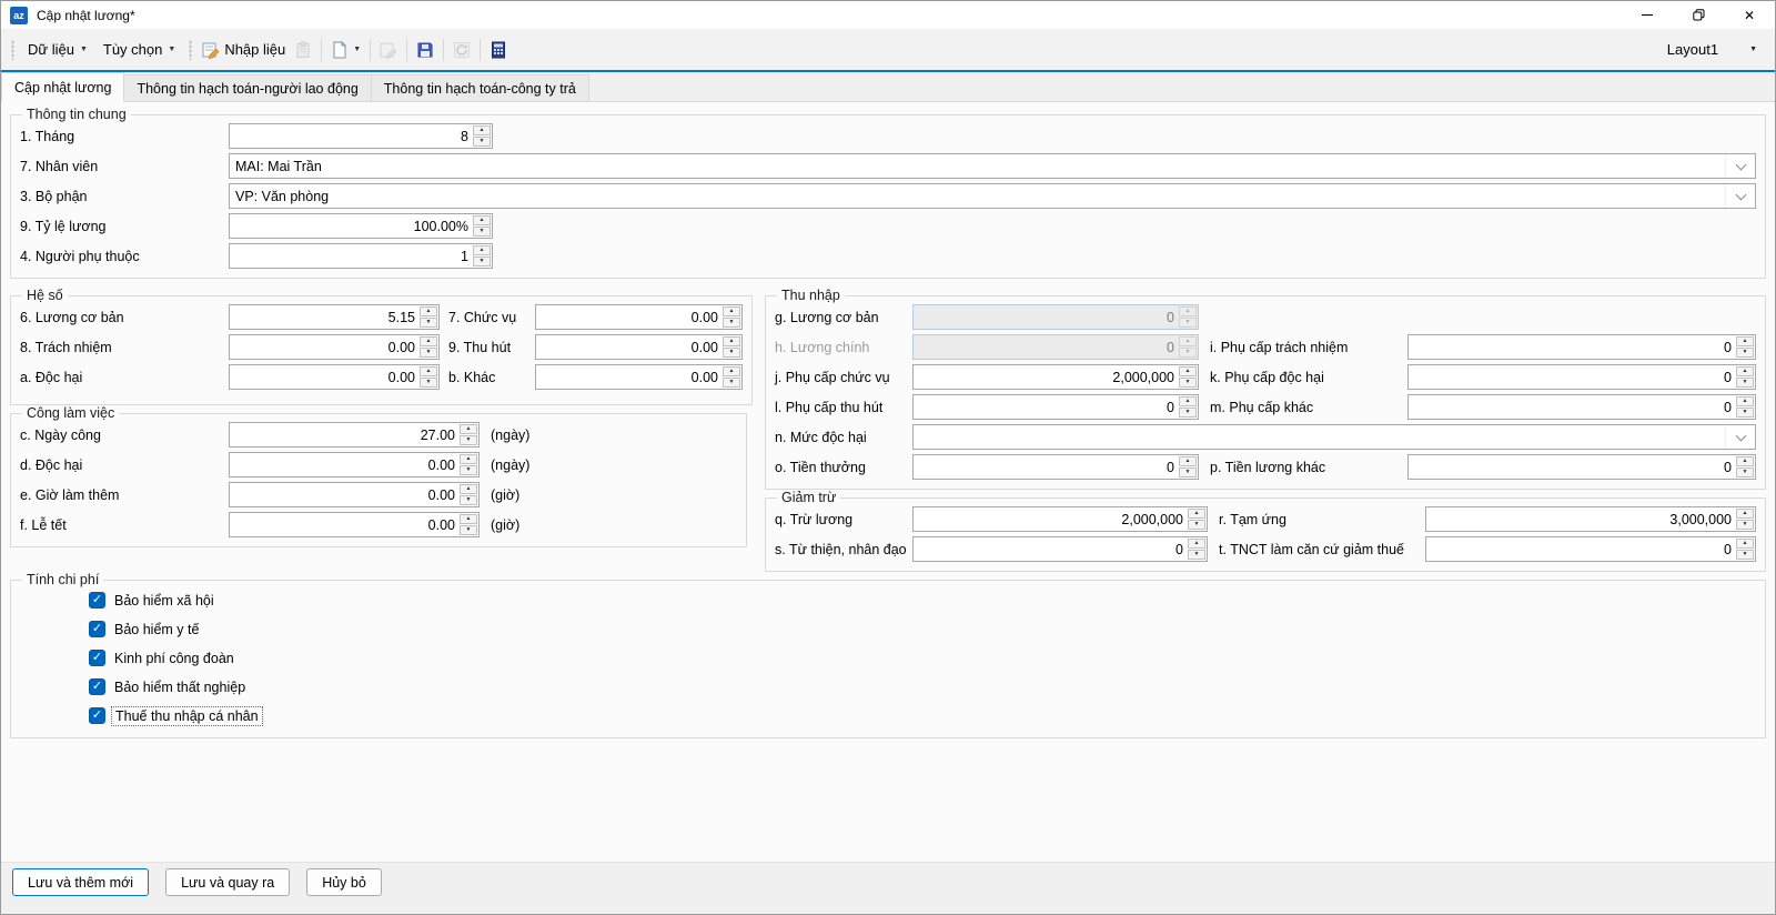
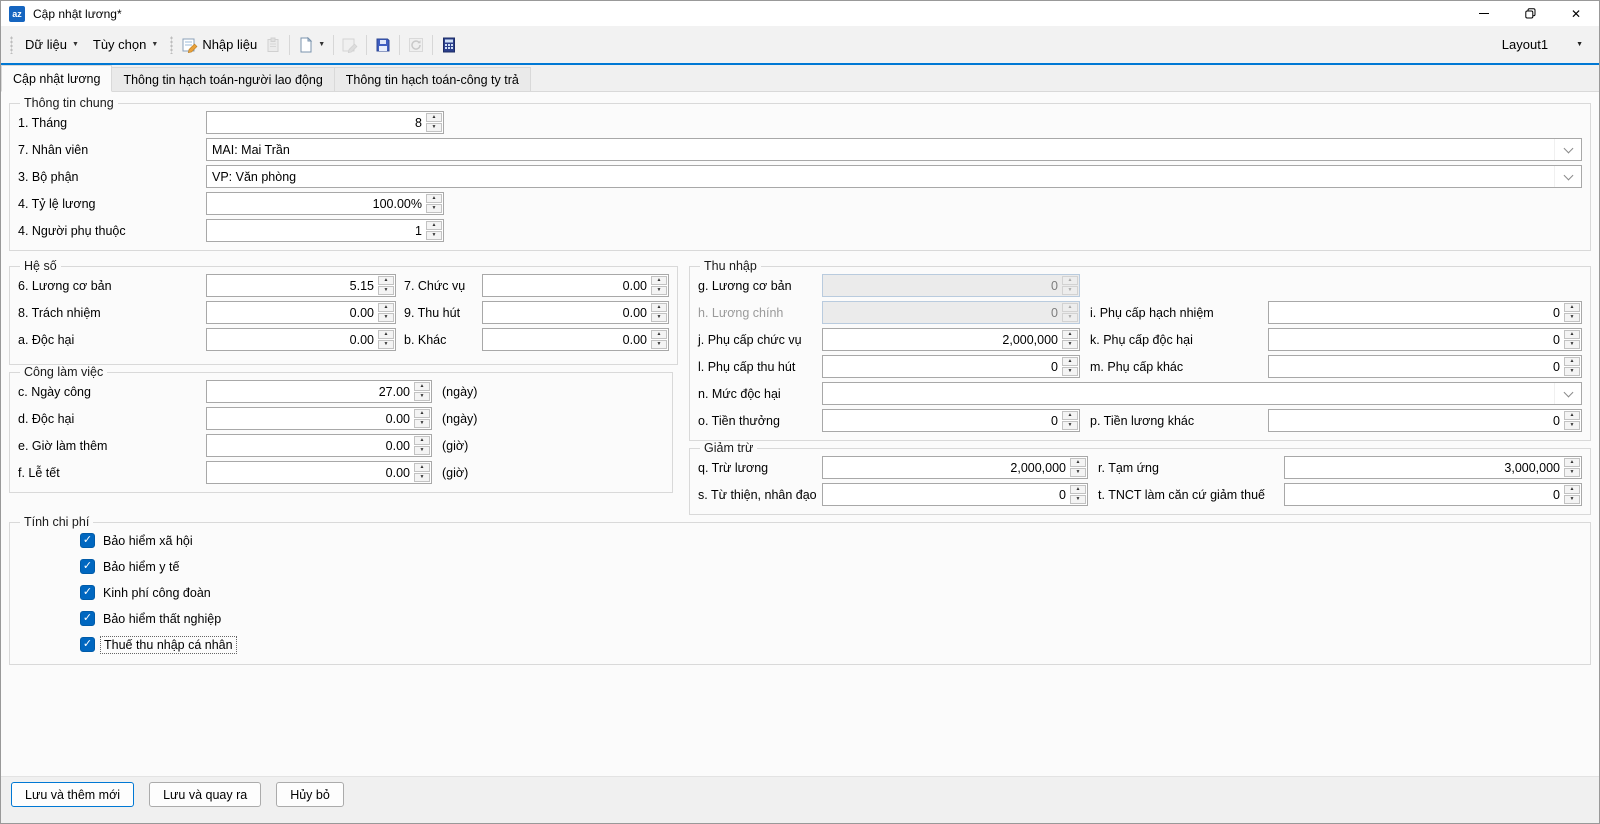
  az
  Cập nhật lương*
  ✕
  Dữ liệu
  Tùy chọn
  Nhập liệu
  Layout1
  Cập nhật lương
  Thông tin hạch toán-người lao động
  Thông tin hạch toán-công ty trả
  Thông tin chung
  1. Tháng
  8
  7. Nhân viên
  MAI: Mai Trần
  3. Bộ phận
  VP: Văn phòng
- 9. Tỷ lệ lương
+ 4. Tỷ lệ lương
  100.00%
  4. Người phụ thuộc
  1
  Hệ số
  6. Lương cơ bản
  5.15
  7. Chức vụ
  0.00
  8. Trách nhiệm
  0.00
  9. Thu hút
  0.00
  a. Độc hại
  0.00
  b. Khác
  0.00
  Công làm việc
  c. Ngày công
  27.00
  (ngày)
  d. Độc hại
  0.00
  (ngày)
  e. Giờ làm thêm
  0.00
  (giờ)
  f. Lễ tết
  0.00
  (giờ)
  Thu nhập
  g. Lương cơ bản
  0
  h. Lương chính
  0
- i. Phụ cấp trách nhiệm
+ i. Phụ cấp hạch nhiệm
  0
  j. Phụ cấp chức vụ
  2,000,000
  k. Phụ cấp độc hại
  0
  l. Phụ cấp thu hút
  0
  m. Phụ cấp khác
  0
  n. Mức độc hại
  o. Tiền thưởng
  0
  p. Tiền lương khác
  0
  Giảm trừ
  q. Trừ lương
  2,000,000
  r. Tạm ứng
  3,000,000
  s. Từ thiện, nhân đạo
  0
  t. TNCT làm căn cứ giảm thuế
  0
  Tính chi phí
  ✓
  Bảo hiểm xã hội
  ✓
  Bảo hiểm y tế
  ✓
  Kinh phí công đoàn
  ✓
  Bảo hiểm thất nghiệp
  ✓
  Thuế thu nhập cá nhân
  Lưu và thêm mới
  Lưu và quay ra
  Hủy bỏ
